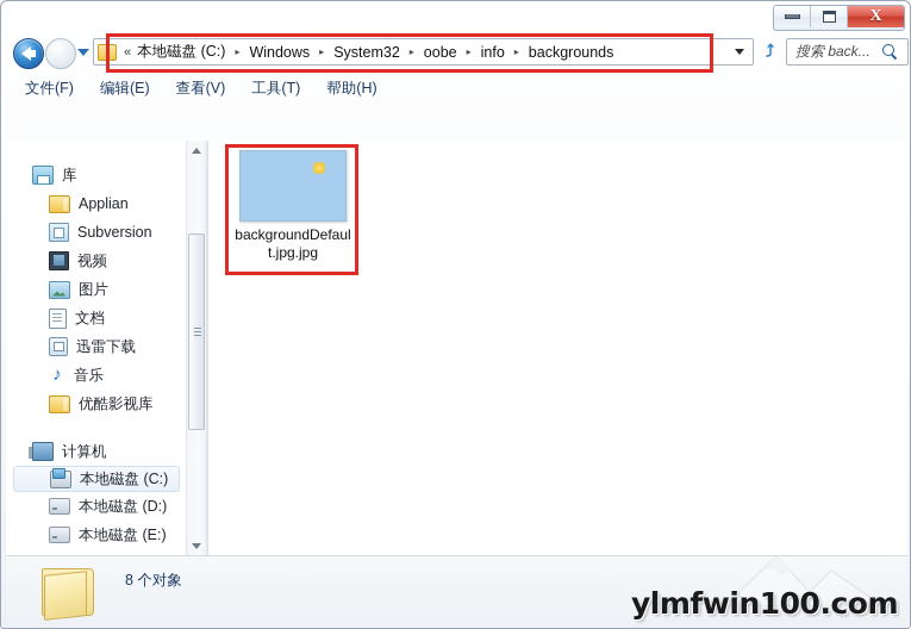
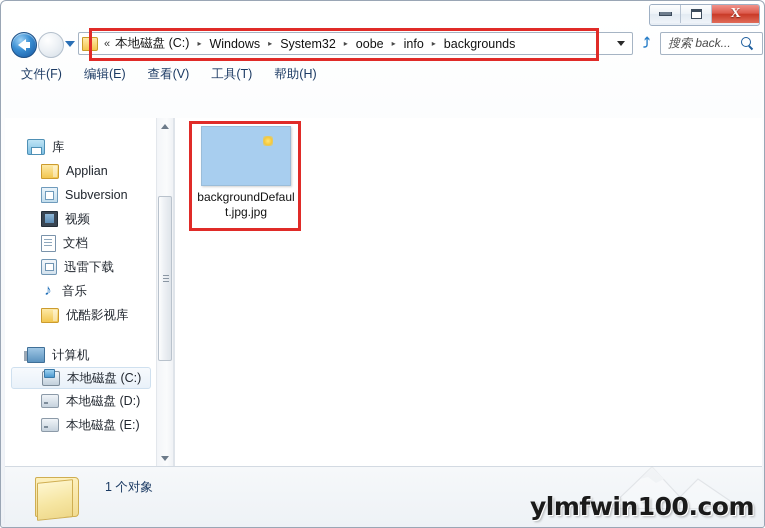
  X
  «
  本地磁盘 (C:)
  ▸
  Windows
  ▸
  System32
  ▸
  oobe
  ▸
  info
  ▸
  backgrounds
  ⤴
  搜索 back...
  文件(F)
  编辑(E)
  查看(V)
  工具(T)
  帮助(H)
  库
  Applian
  Subversion
  视频
- 图片
  文档
  迅雷下载
  ♪
  音乐
  优酷影视库
  计算机
  本地磁盘 (C:)
  本地磁盘 (D:)
  本地磁盘 (E:)
  backgroundDefault.jpg.jpg
- 8 个对象
+ 1 个对象
  ylmfwin100.com
